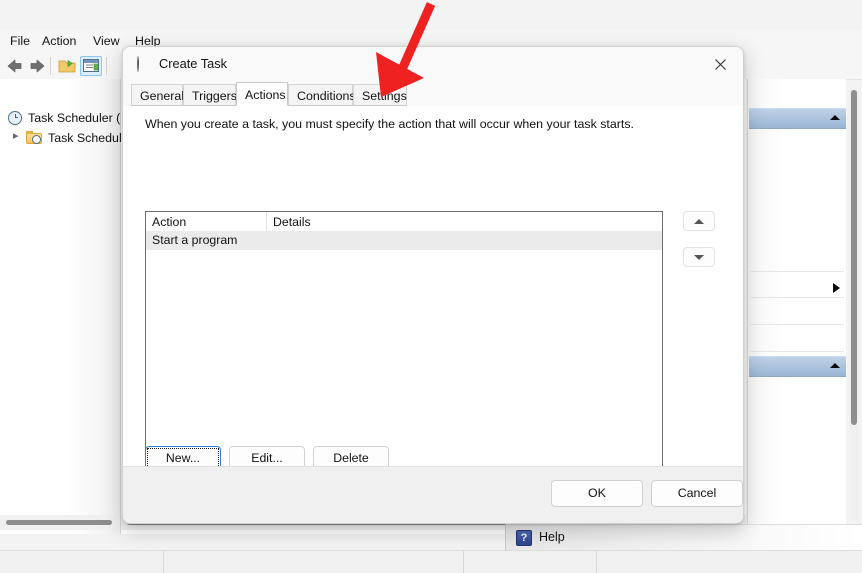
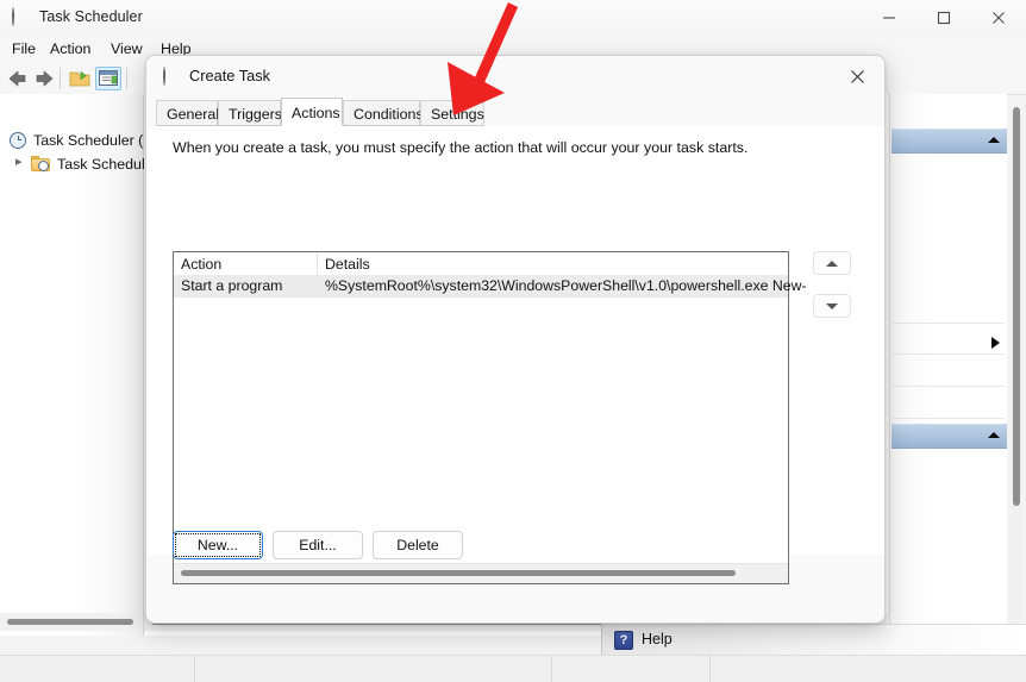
+ Task Scheduler
  File
  Action
  View
  Help
  Task Scheduler (
  Task Schedu
  ▸
  ?
  Help
  Create Task
  Genera
  Triggers
  Actions
  Condition
  Setings
- When you create a task, you must specify the action that will occur when your task starts.
+ When you create a task, you must specify the action that will occur your your task starts.
  Action
  Details
  Start a program
+ %SystemRoot%\system32\WindowsPowerShell\v1.0\powershell.exe New-
  New...
  Edit...
  Delete
- OK
- Cancel
